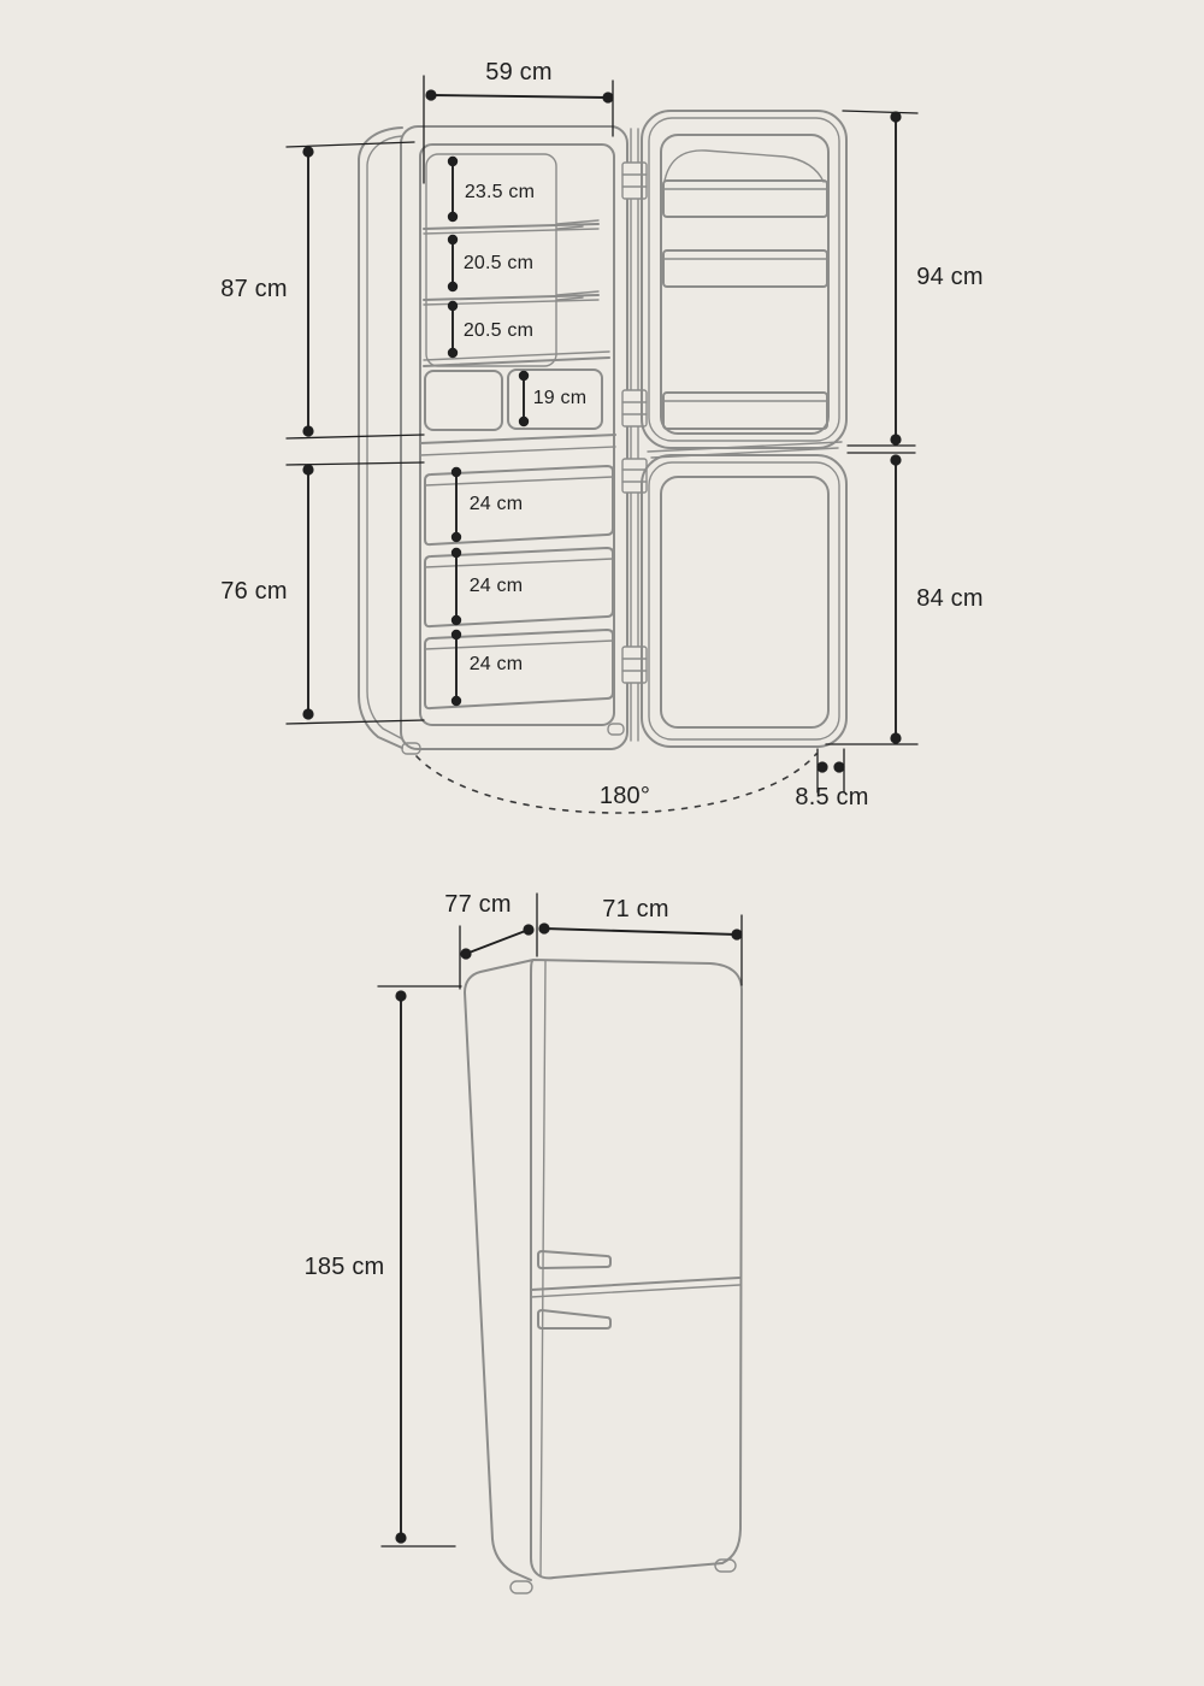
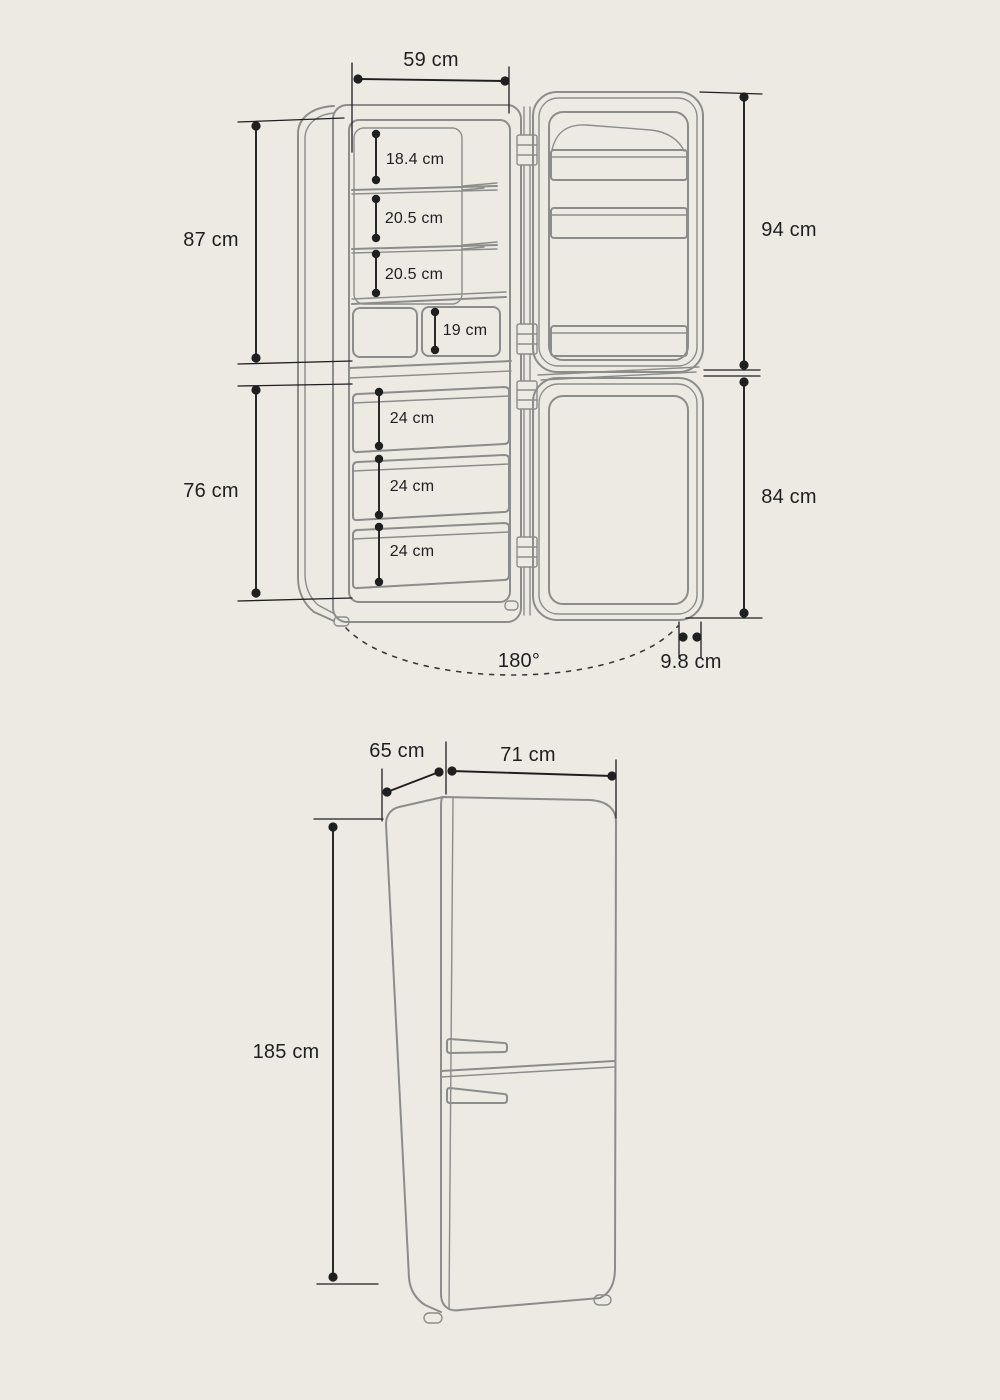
  59 cm
  87 cm
  76 cm
  94 cm
  84 cm
- 23.5 cm
+ 18.4 cm
  20.5 cm
  20.5 cm
  19 cm
  24 cm
  24 cm
  24 cm
  180°
- 8.5 cm
+ 9.8 cm
- 77 cm
+ 65 cm
  71 cm
  185 cm
